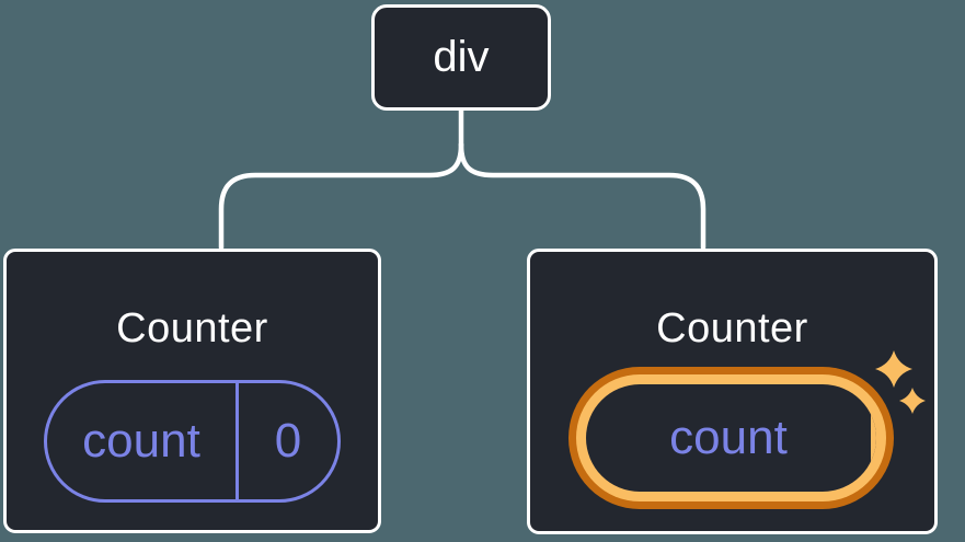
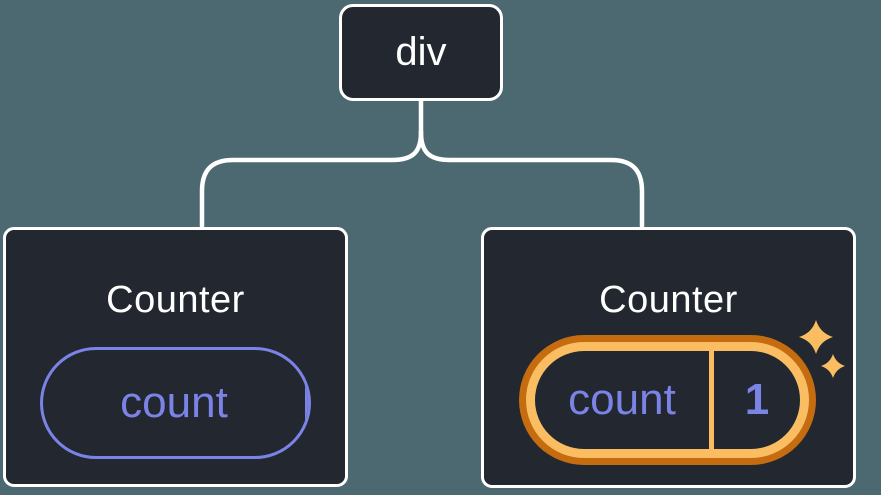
  div
  Counter
  count
- 0
  Counter
  count
+ 1
